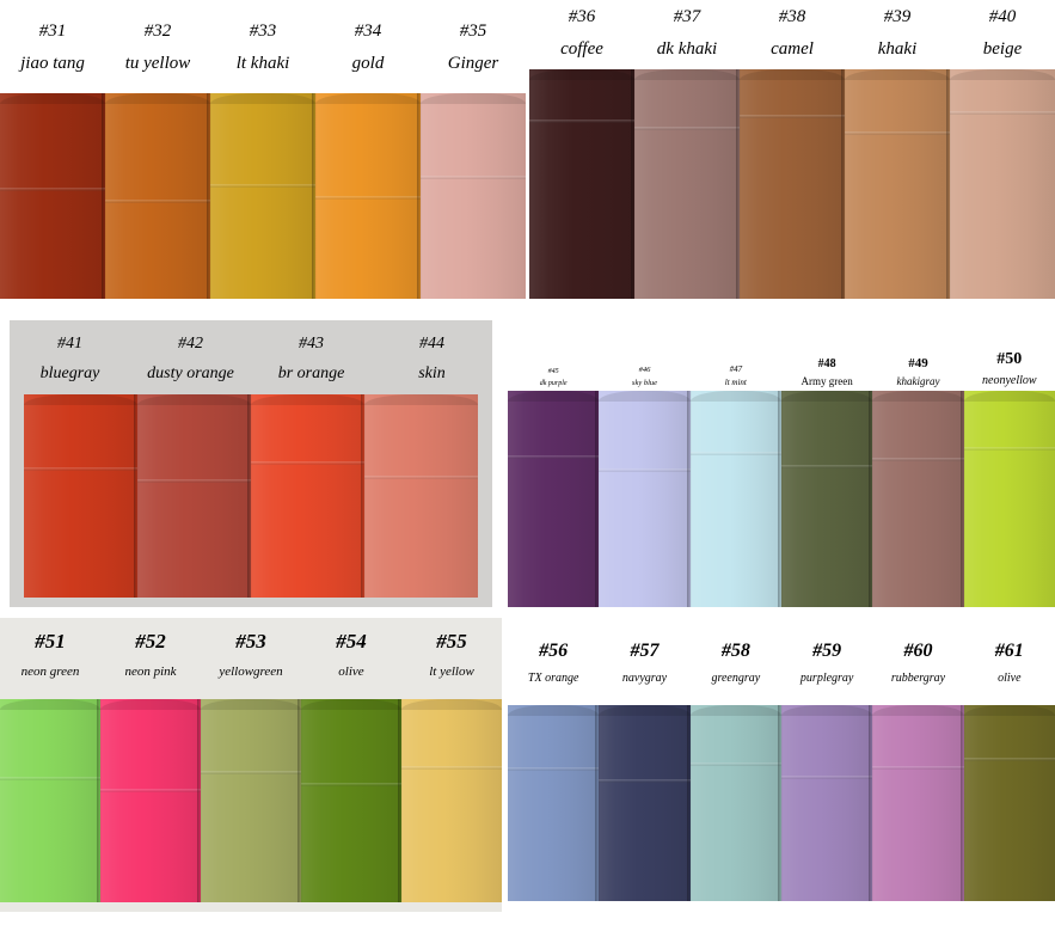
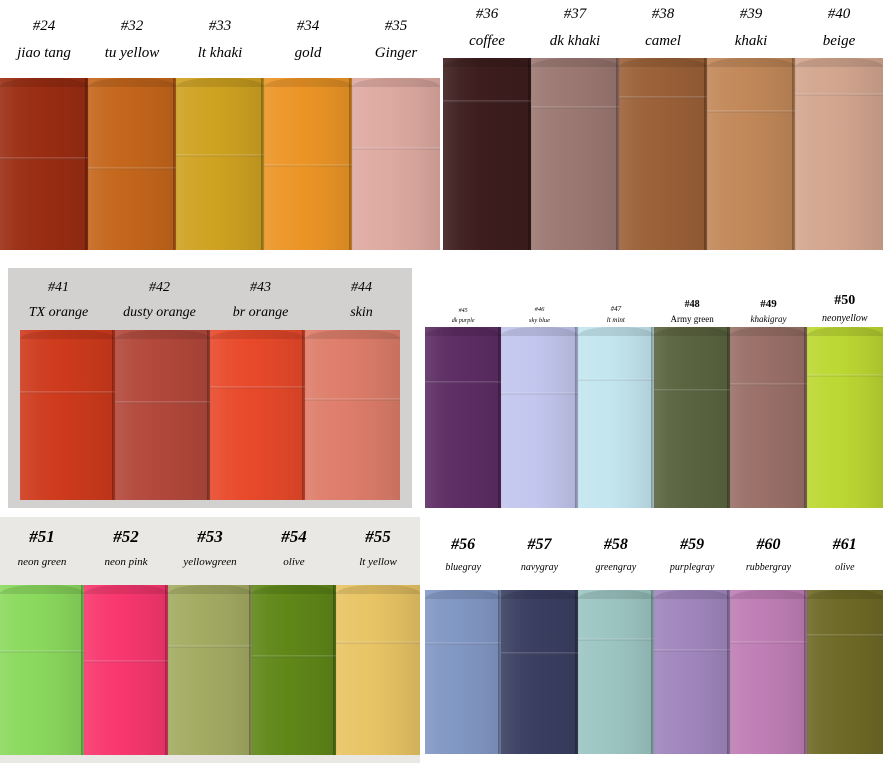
- #31
+ #24
  jiao tang
  #32
  tu yellow
  #33
  lt khaki
  #34
  gold
  #35
  Ginger
  #36
  coffee
  #37
  dk khaki
  #38
  camel
  #39
  khaki
  #40
  beige
  #41
- bluegray
+ TX orange
  #42
  dusty orange
  #43
  br orange
  #44
  skin
  #47
  lt mint
  #48
  Army green
  #49
  khakigray
  #50
  neonyellow
  #51
  neon green
  #52
  neon pink
  #53
  yellowgreen
  #54
  olive
  #55
  lt yellow
  #56
- TX orange
+ bluegray
  #57
  navygray
  #58
  greengray
  #59
  purplegray
  #60
  rubbergray
  #61
  olive
